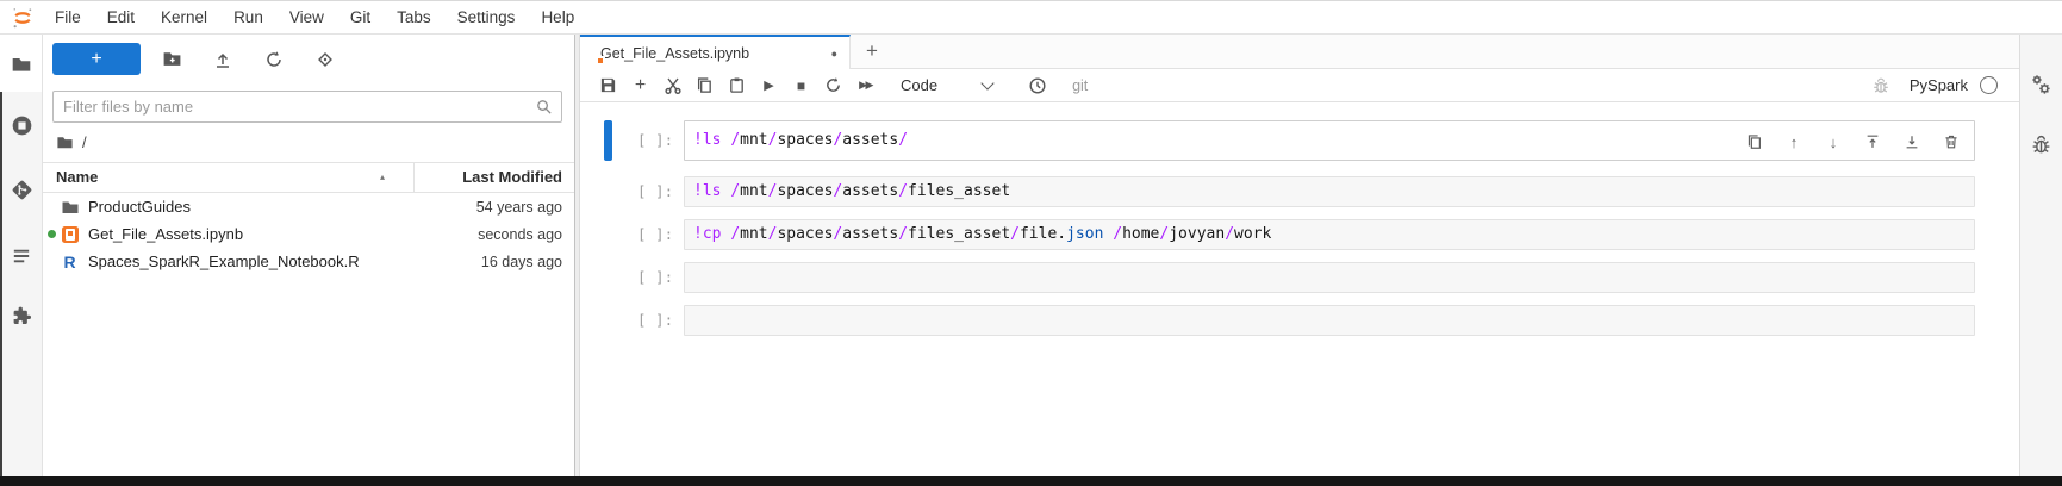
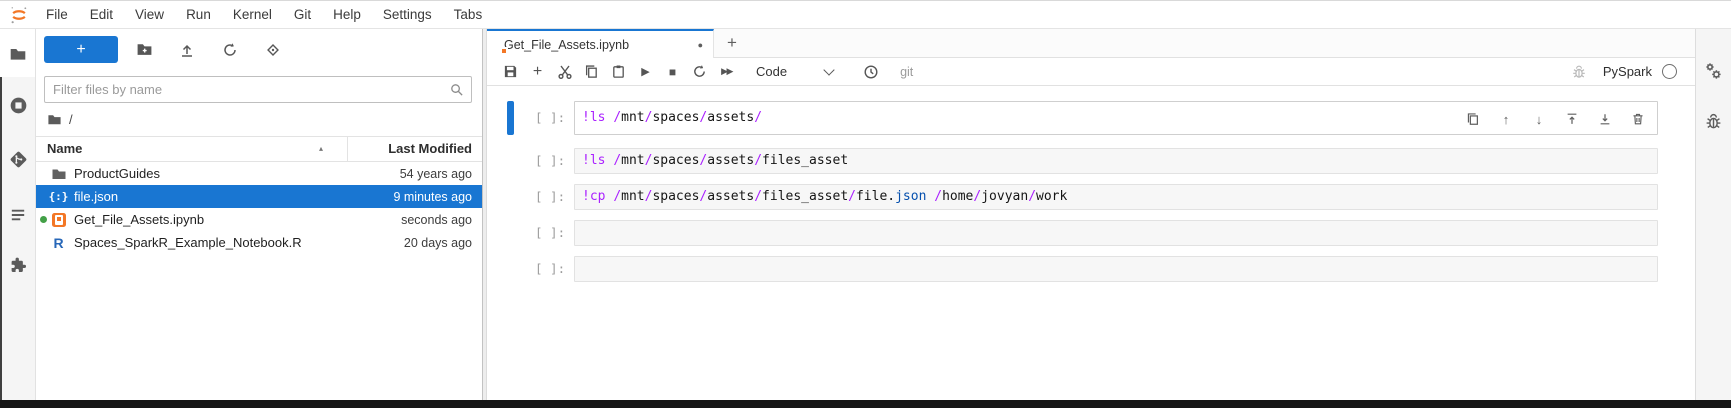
  File
  Edit
- Kernel
+ View
  Run
- View
+ Kernel
  Git
- Tabs
+ Help
  Settings
- Help
+ Tabs
  +
  Filter files by name
  /
  Name
  ▴
  Last Modified
  ProductGuides
  54 years ago
+ {:}
+ file.json
+ 9 minutes ago
  Get_File_Assets.ipynb
  seconds ago
  R
  Spaces_SparkR_Example_Notebook.R
- 16 days ago
+ 20 days ago
  Get_File_Assets.ipynb
  ●
  +
  +
  ▶
  ■
  ▶▶
  Code
  git
  PySpark
  [ ]:
  !ls /mnt/spaces/assets/
  ↑
  ↓
  [ ]:
  !ls /mnt/spaces/assets/files_asset
  [ ]:
  !cp /mnt/spaces/assets/files_asset/file.json /home/jovyan/work
  [ ]:
  [ ]:
